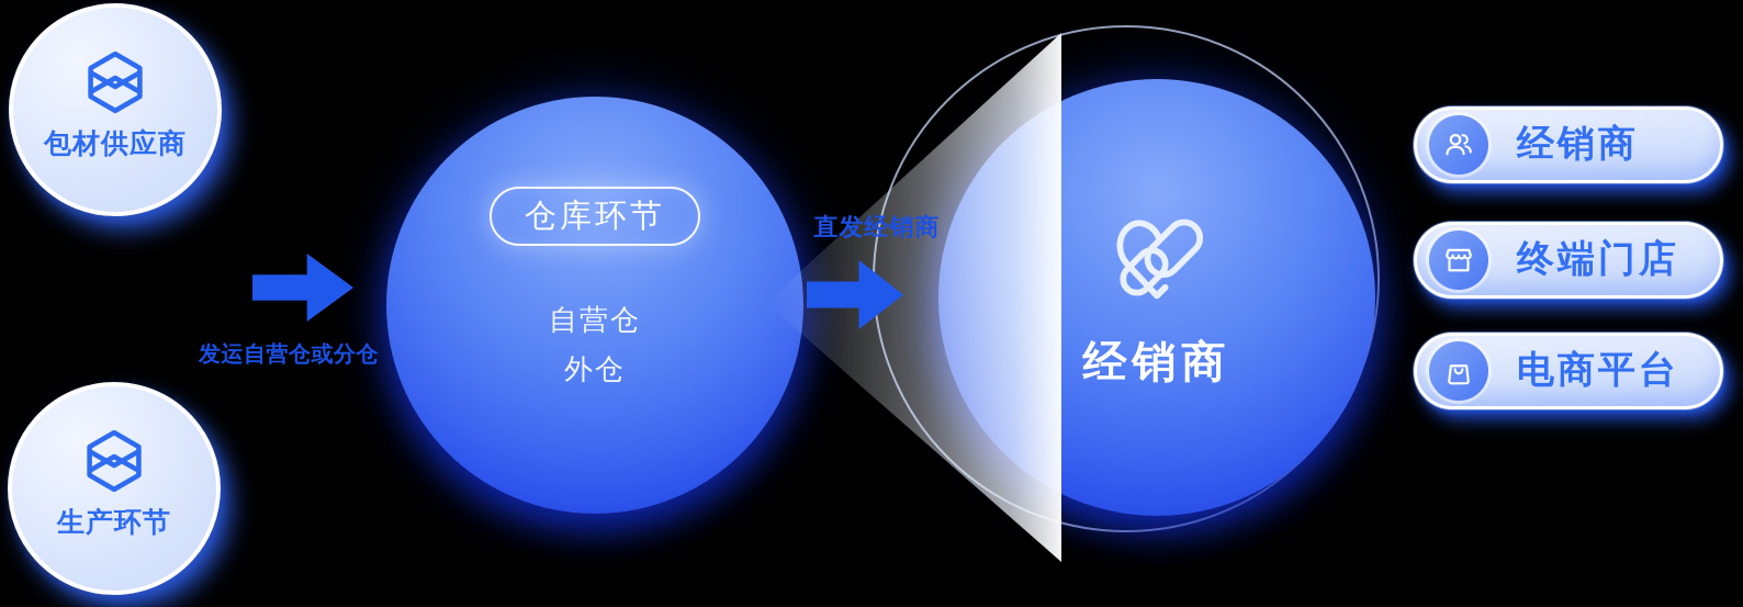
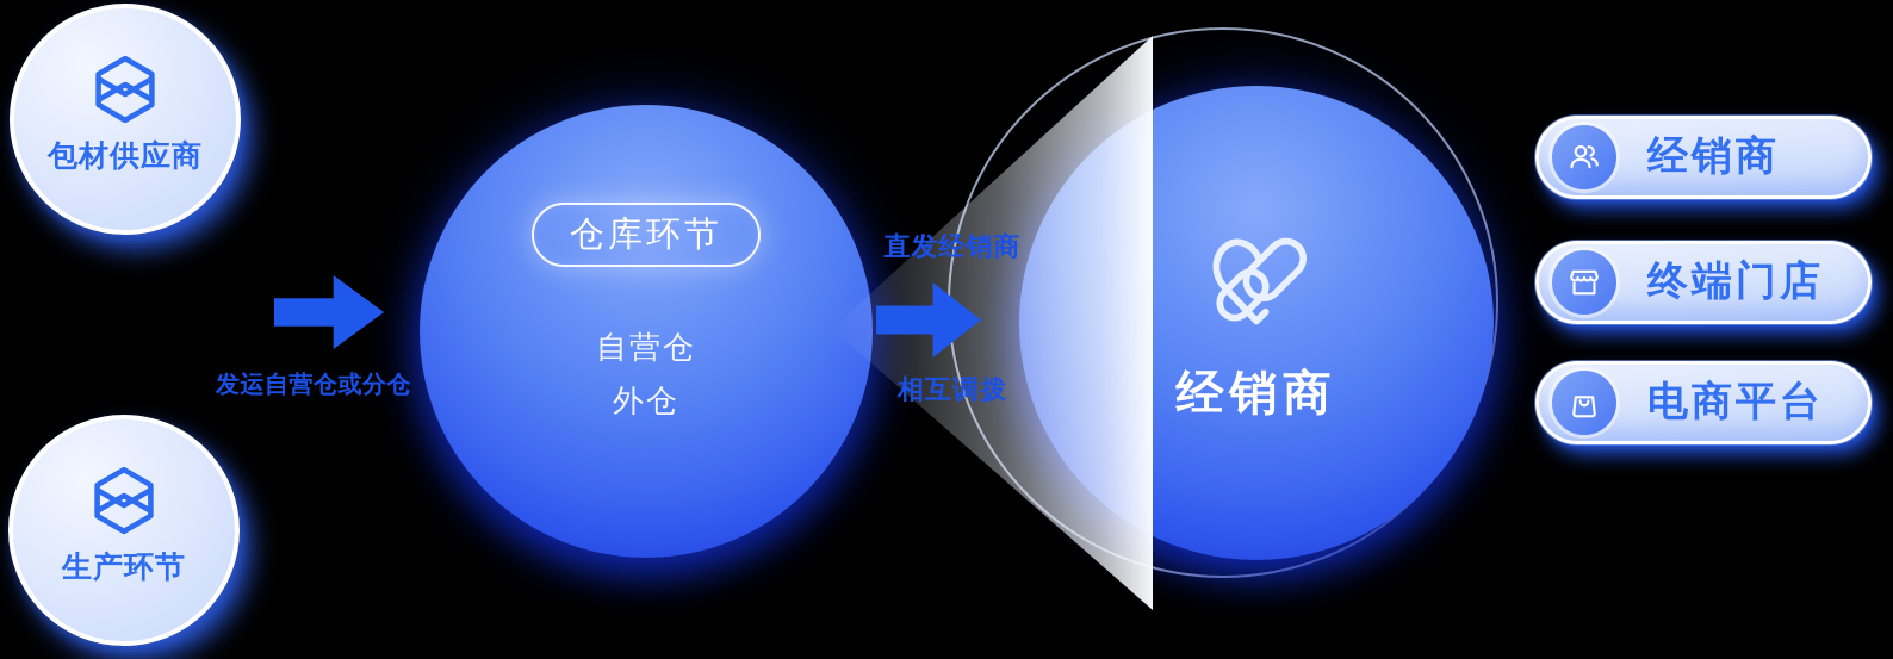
  包材供应商
  生产环节
  发运自营仓或分仓
  仓库环节
  自营仓
  外仓
  经销商
  直发经销商
+ 相互调拨
  经销商
  终端门店
  电商平台
